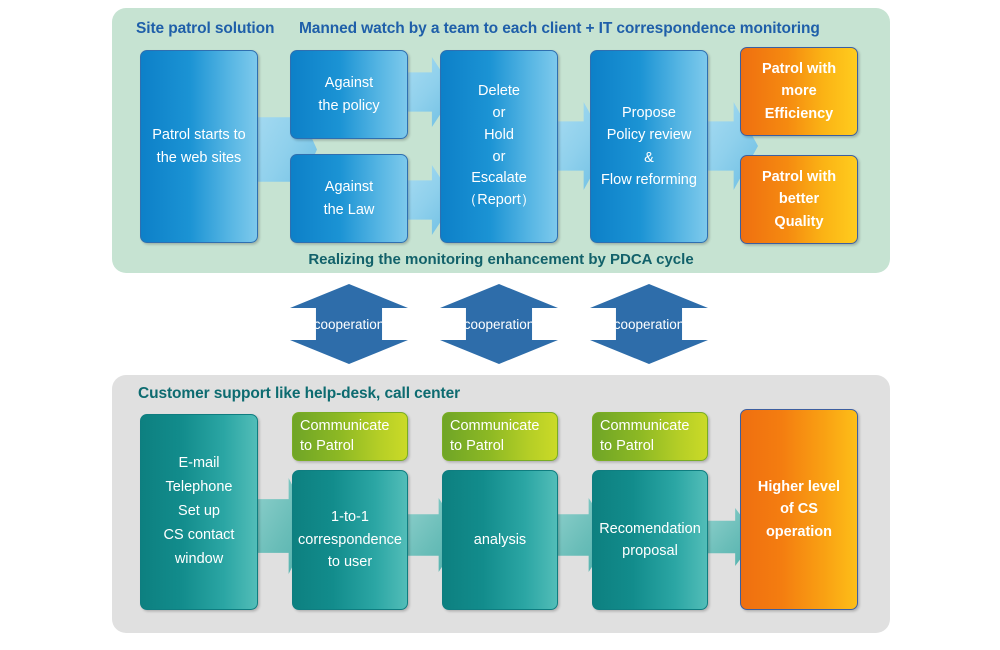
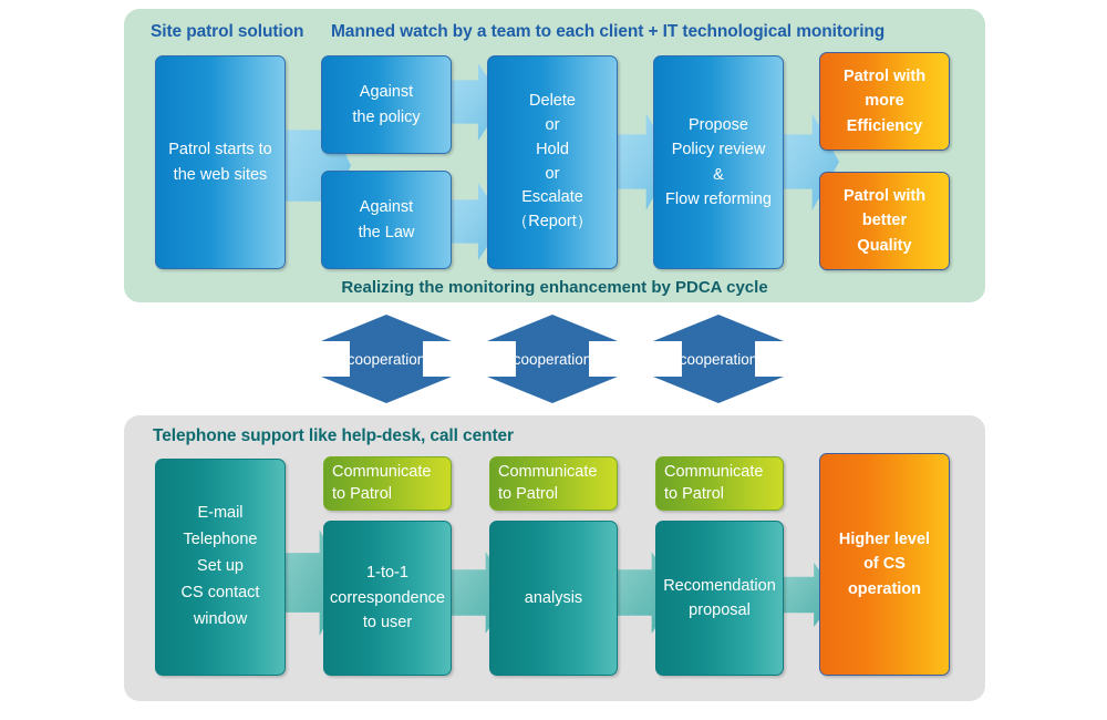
  Site patrol solution
- Manned watch by a team to each client + IT correspondence monitoring
+ Manned watch by a team to each client + IT technological monitoring
  Patrol starts to
  the web sites
  Against
  the policy
  Against
  the Law
  Delete
  or
  Hold
  or
  Escalate
  （Report）
  Propose
  Policy review
  &
  Flow reforming
  Patrol with
  more
  Efficiency
  Patrol with
  better
  Quality
  Realizing the monitoring enhancement by PDCA cycle
  cooperation
  cooperation
  cooperation
- Customer support like help-desk, call center
+ Telephone support like help-desk, call center
  E-mail
  Telephone
  Set up
  CS contact
  window
  Communicate
  to Patrol
  Communicate
  to Patrol
  Communicate
  to Patrol
  1-to-1
  correspondence
  to user
  analysis
  Recomendation
  proposal
  Higher level
  of CS
  operation
